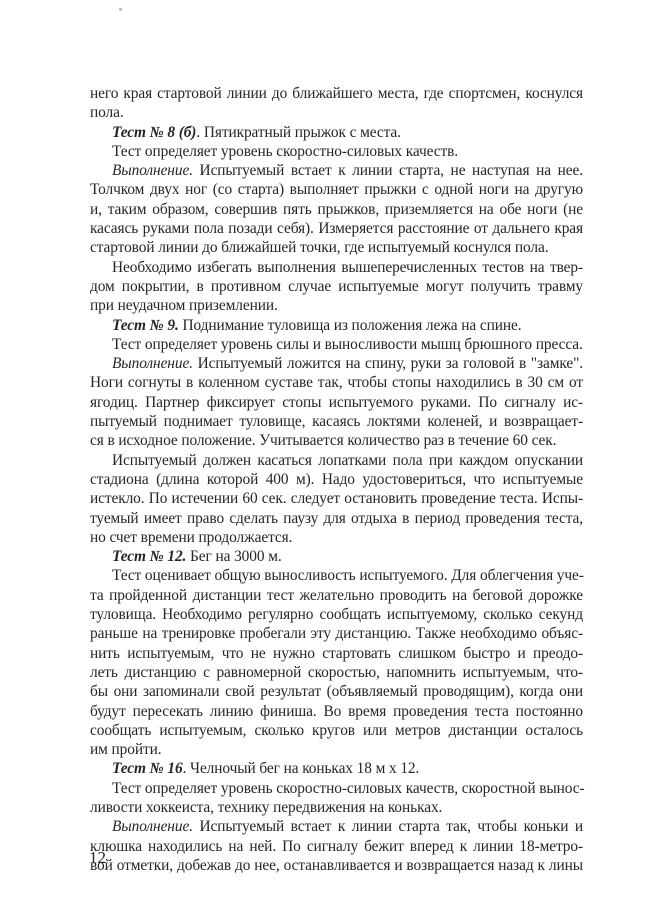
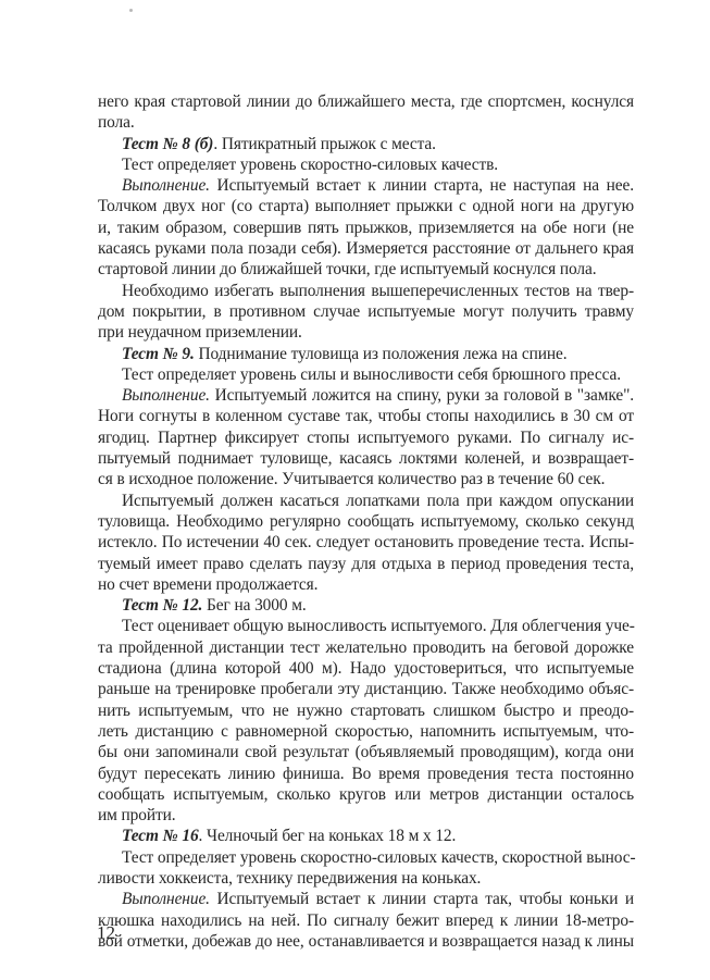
  него края стартовой линии до ближайшего места, где спортсмен, коснулся
  пола.
  Тест № 8 (б). Пятикратный прыжок с места.
  Тест определяет уровень скоростно-силовых качеств.
  Выполнение. Испытуемый встает к линии старта, не наступая на нее.
  Толчком двух ног (со старта) выполняет прыжки с одной ноги на другую
  и, таким образом, совершив пять прыжков, приземляется на обе ноги (не
  касаясь руками пола позади себя). Измеряется расстояние от дальнего края
  стартовой линии до ближайшей точки, где испытуемый коснулся пола.
  Необходимо избегать выполнения вышеперечисленных тестов на твер-
  дом покрытии, в противном случае испытуемые могут получить травму
  при неудачном приземлении.
  Тест № 9. Поднимание туловища из положения лежа на спине.
- Тест определяет уровень силы и выносливости мышц брюшного пресса.
+ Тест определяет уровень силы и выносливости себя брюшного пресса.
  Выполнение. Испытуемый ложится на спину, руки за головой в "замке".
  Ноги согнуты в коленном суставе так, чтобы стопы находились в 30 см от
  ягодиц. Партнер фиксирует стопы испытуемого руками. По сигналу ис-
  пытуемый поднимает туловище, касаясь локтями коленей, и возвращает-
  ся в исходное положение. Учитывается количество раз в течение 60 сек.
  Испытуемый должен касаться лопатками пола при каждом опускании
- стадиона (длина которой 400 м). Надо удостовериться, что испытуемые
+ туловища. Необходимо регулярно сообщать испытуемому, сколько секунд
- истекло. По истечении 60 сек. следует остановить проведение теста. Испы-
+ истекло. По истечении 40 сек. следует остановить проведение теста. Испы-
  туемый имеет право сделать паузу для отдыха в период проведения теста,
  но счет времени продолжается.
  Тест № 12. Бег на 3000 м.
  Тест оценивает общую выносливость испытуемого. Для облегчения уче-
  та пройденной дистанции тест желательно проводить на беговой дорожке
- туловища. Необходимо регулярно сообщать испытуемому, сколько секунд
+ стадиона (длина которой 400 м). Надо удостовериться, что испытуемые
  раньше на тренировке пробегали эту дистанцию. Также необходимо объяс-
  нить испытуемым, что не нужно стартовать слишком быстро и преодо-
  леть дистанцию с равномерной скоростью, напомнить испытуемым, что-
  бы они запоминали свой результат (объявляемый проводящим), когда они
  будут пересекать линию финиша. Во время проведения теста постоянно
  сообщать испытуемым, сколько кругов или метров дистанции осталось
  им пройти.
  Тест № 16. Челночый бег на коньках 18 м х 12.
  Тест определяет уровень скоростно-силовых качеств, скоростной вынос-
  ливости хоккеиста, технику передвижения на коньках.
  Выполнение. Испытуемый встает к линии старта так, чтобы коньки и
  клюшка находились на ней. По сигналу бежит вперед к линии 18-метро-
  вой отметки, добежав до нее, останавливается и возвращается назад к лины
  12
